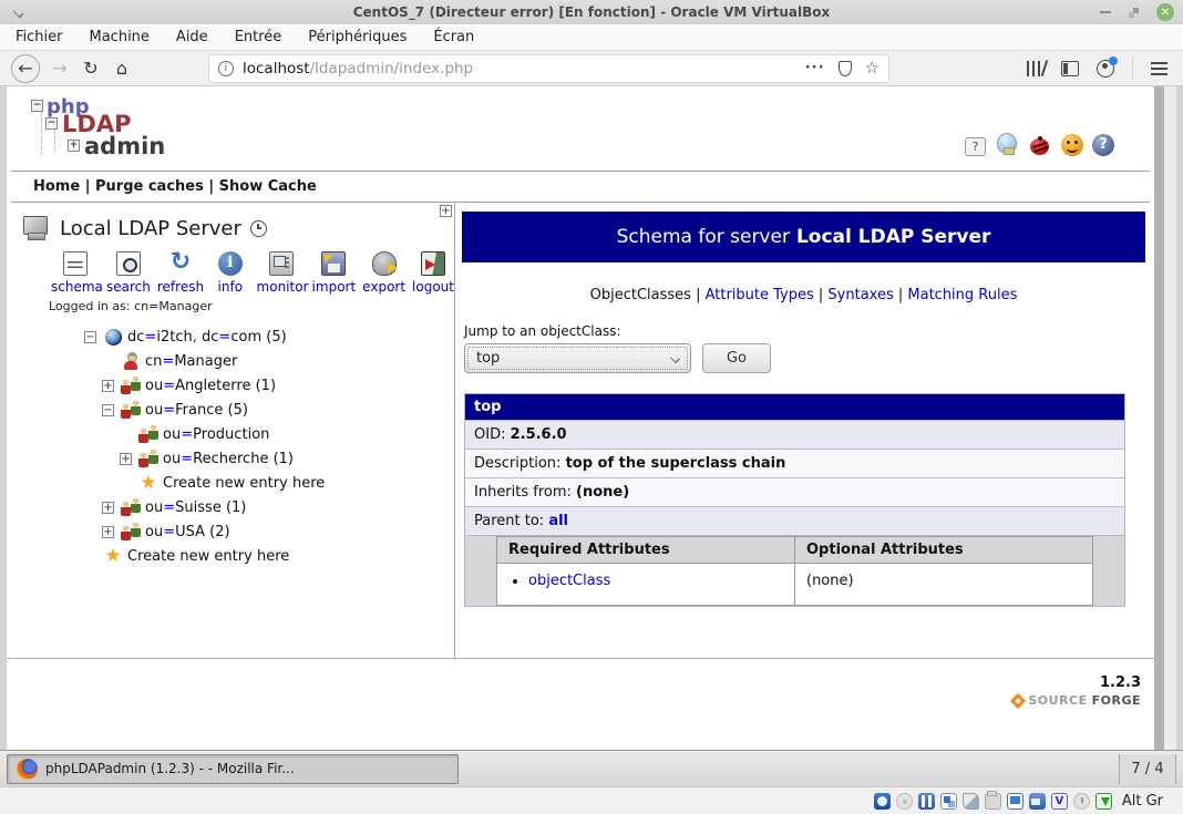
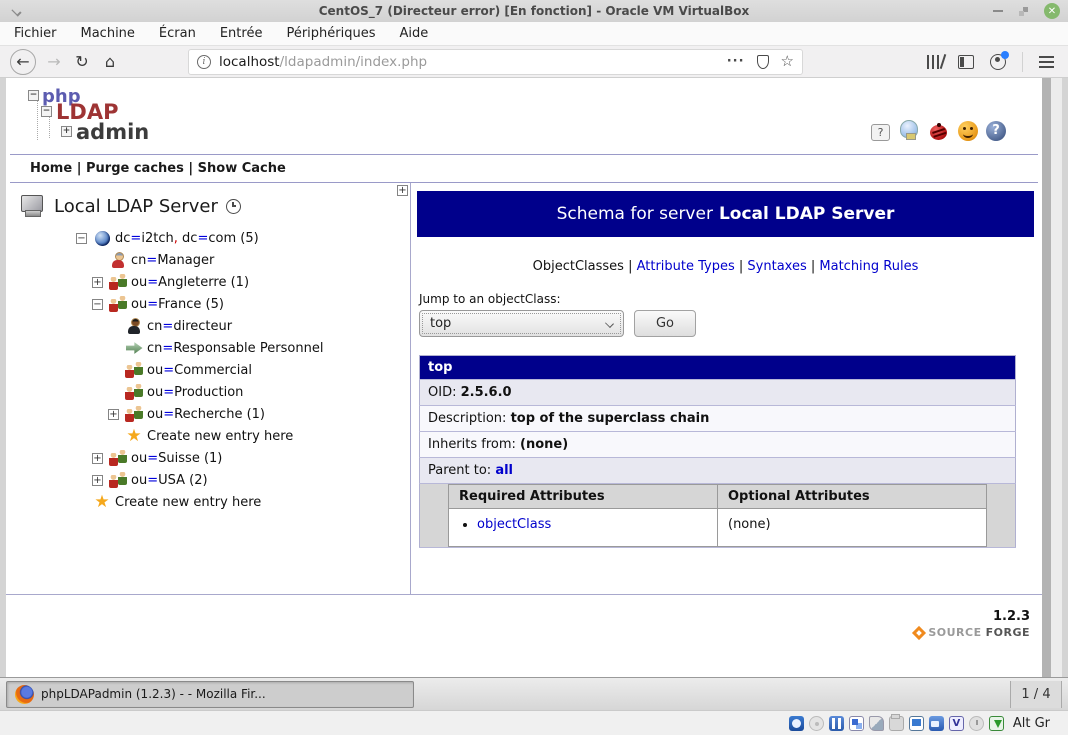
  CentOS_7 (Directeur error) [En fonction] - Oracle VM VirtualBox
  ✕
  Fichier
  Machine
- Aide
+ Écran
  Entrée
  Périphériques
- Écran
+ Aide
  ←
  →
  ↻
  ⌂
  i
  localhost
  /ldapadmin/index.php
  ···
  ☆
  −
  php
  −
  LDAP
  +
  admin
  ?
  ?
  Home | Purge caches | Show Cache
  +
  Local LDAP Server
- schema
- search
- refresh
- info
- monitor
- import
- export
- logout
- Logged in as: cn=Manager
  −
  dc=i2tch, dc=com (5)
  cn=Manager
  +
  ou=Angleterre (1)
  −
  ou=France (5)
+ cn=directeur
+ cn=Responsable Personnel
+ ou=Commercial
  ou=Production
  +
  ou=Recherche (1)
  Create new entry here
  +
  ou=Suisse (1)
  +
  ou=USA (2)
  Create new entry here
  Schema for server
  Local LDAP Server
  ObjectClasses | Attribute Types | Syntaxes | Matching Rules
  Jump to an objectClass:
  top
  Go
  top
  OID: 2.5.6.0
  Description: top of the superclass chain
  Inherits from: (none)
  Parent to: all
  Required Attributes	Optional Attributes
  objectClass	(none)
  1.2.3
  SOURCE
  FORGE
  phpLDAPadmin (1.2.3) - - Mozilla Fir...
- 7 / 4
+ 1 / 4
  V
  Alt Gr
